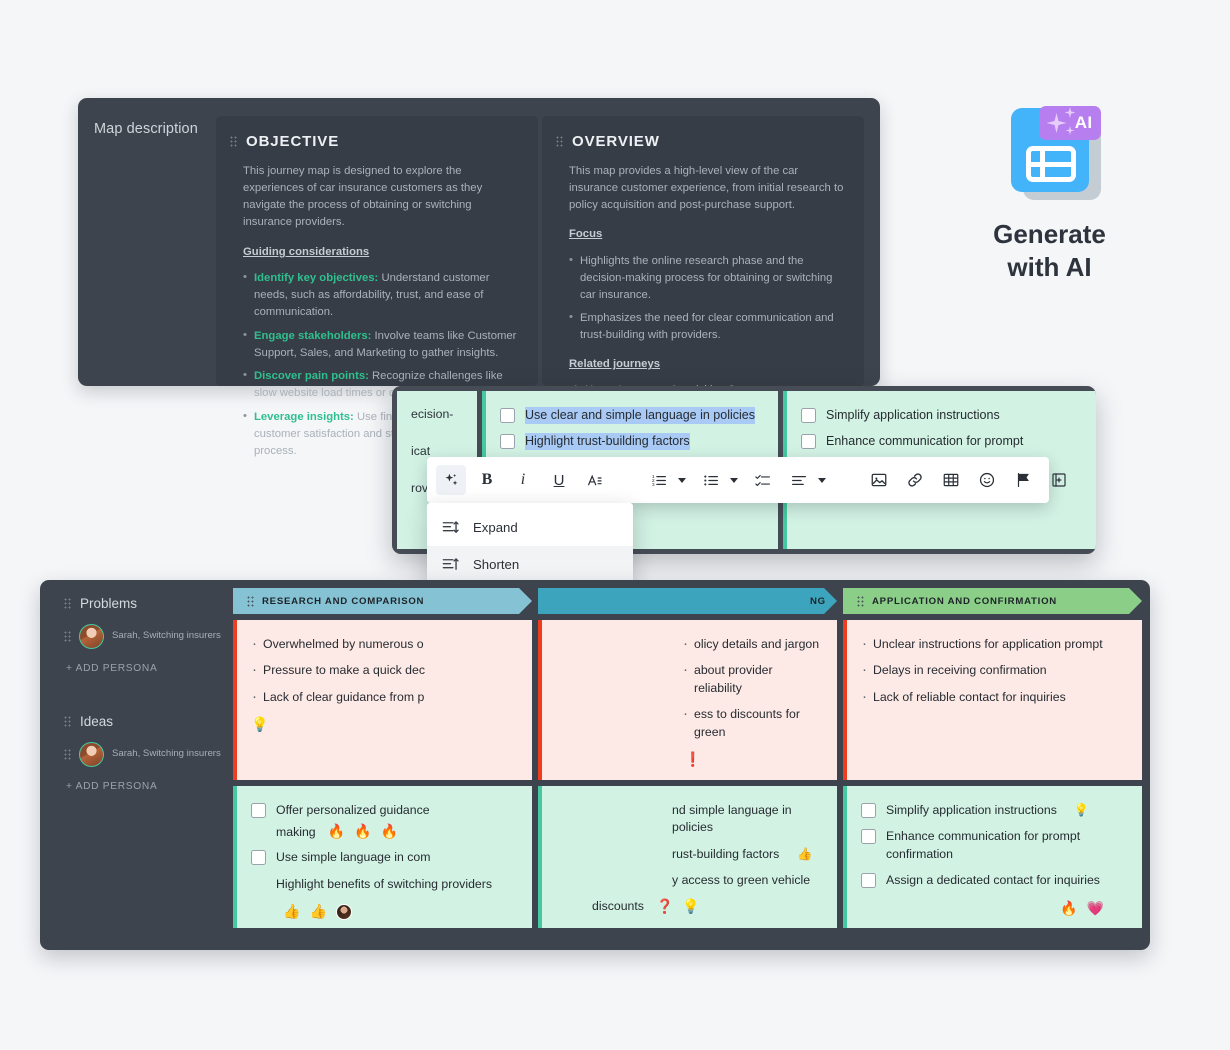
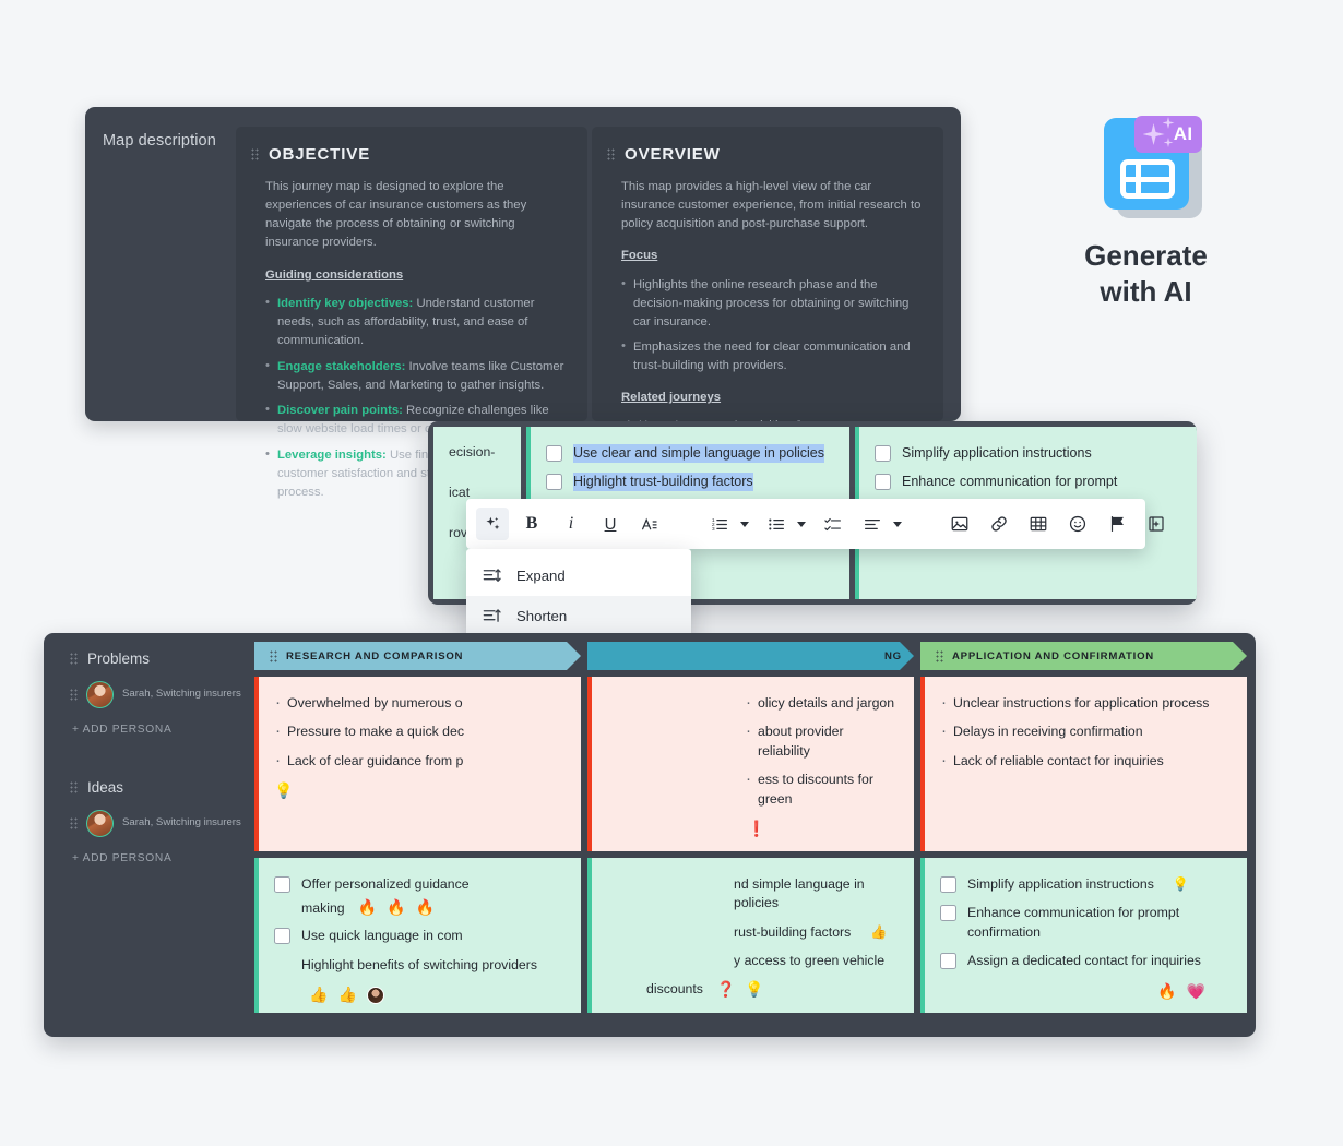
  Map description
  OBJECTIVE
  This journey map is designed to explore the experiences of car insurance customers as they navigate the process of obtaining or switching insurance providers.
  Guiding considerations
  Identify key objectives: Understand customer needs, such as affordability, trust, and ease of communication.
  Engage stakeholders: Involve teams like Customer Support, Sales, and Marketing to gather insights.
  Discover pain points: Recognize challenges like slow website load times or
  OVERVIEW
  This map provides a high-level view of the car insurance customer experience, from initial research to policy acquisition and post-purchase support.
  Focus
  Highlights the online research phase and the decision-making process for obtaining or switching car insurance.
  Emphasizes the need for clear communication and trust-building with providers.
  Related journeys
  AI
  Generate
  with AI
  ecision-
  icat
  Use clear and simple language in policies
  Highlight trust-building factors
  Simplify application instructions
  Enhance communication for prompt
  B
  i
  U
  Expand
  Shorten
  Problems
  Sarah, Switching insurers
  + ADD PERSONA
  Ideas
  Sarah, Switching insurers
  + ADD PERSONA
  RESEARCH AND COMPARISON
  NG
  APPLICATION AND CONFIRMATION
  Overwhelmed by numerous o
  Pressure to make a quick dec
  Lack of clear guidance from p
  💡
  olicy details and jargon
  about provider reliability
  ess to discounts for green
  ❗
- Unclear instructions for application prompt
+ Unclear instructions for application process
  Delays in receiving confirmation
  Lack of reliable contact for inquiries
  Offer personalized guidance
  making
  🔥
  🔥
  🔥
- Use simple language in com
+ Use quick language in com
  Highlight benefits of switching providers
  👍
  👍
  nd simple language in policies
  rust-building factors
  👍
  y access to green vehicle
  discounts
  ❓
  💡
  Simplify application instructions
  💡
  Enhance communication for prompt confirmation
  Assign a dedicated contact for inquiries
  🔥
  💗
